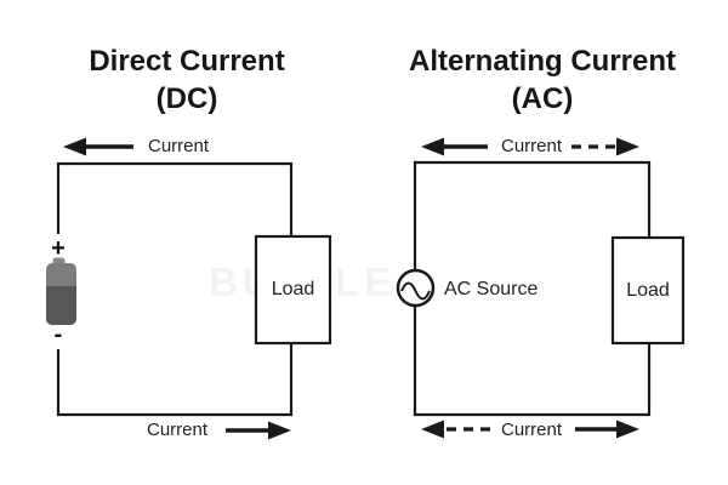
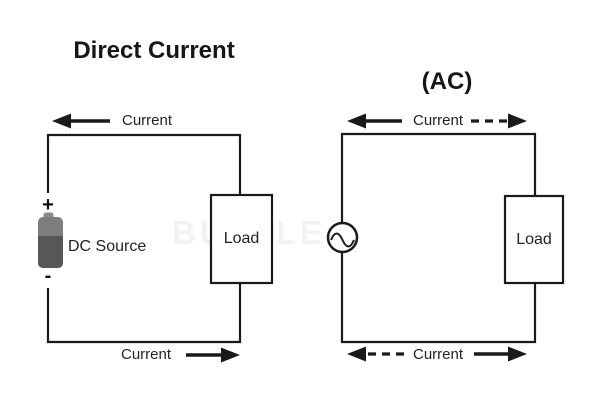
  Direct Current
- (DC)
- Alternating Current
  (AC)
  Current
  Current
  +
  -
+ DC Source
  Load
  Current
  Current
- AC Source
  Load
